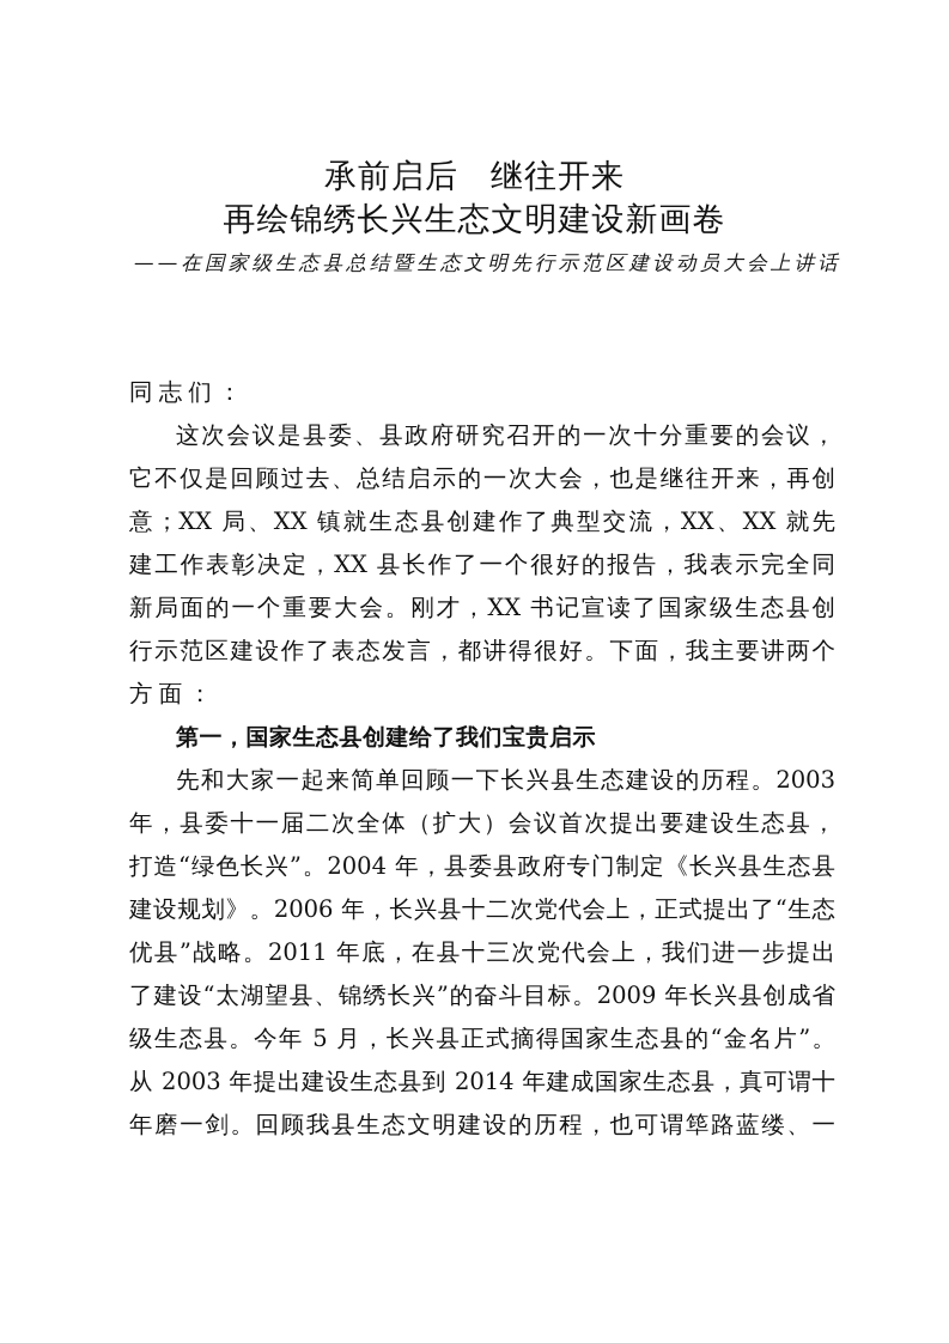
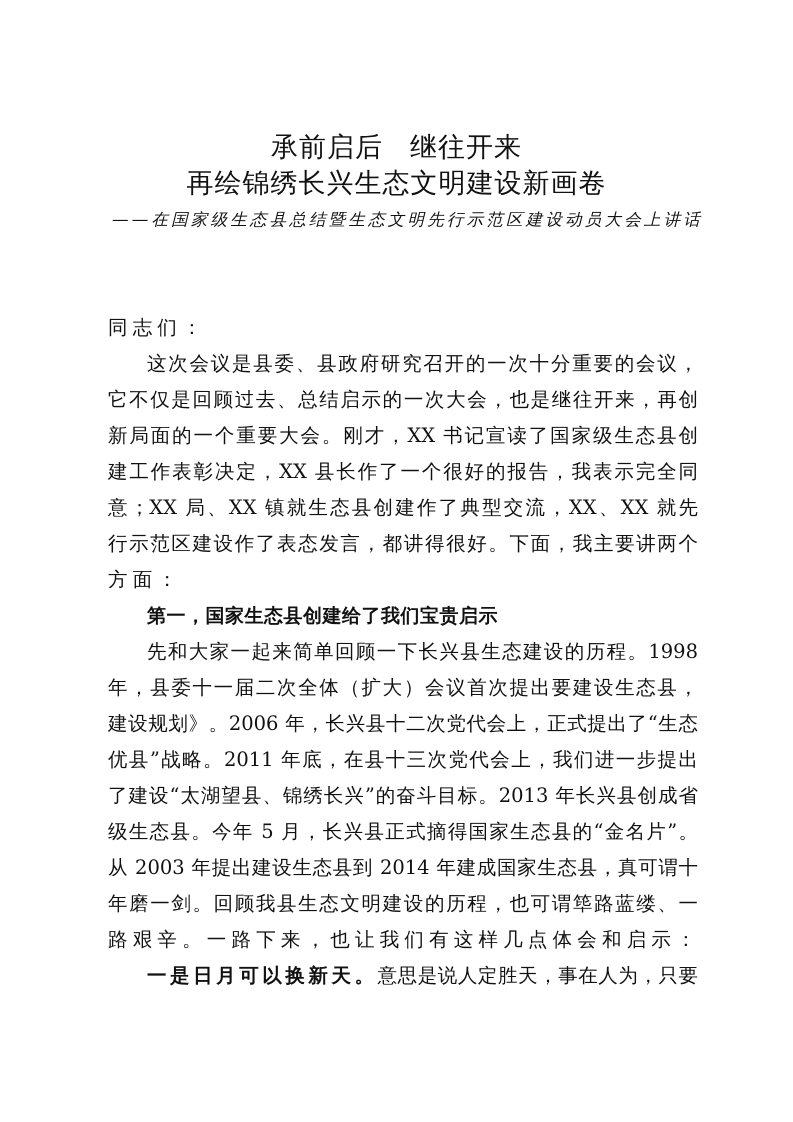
  承前启后 继往开来
  再绘锦绣长兴生态文明建设新画卷
  ——在国家级生态县总结暨生态文明先行示范区建设动员大会上讲话
  同志们：
  这次会议是县委、县政府研究召开的一次十分重要的会议，
  它不仅是回顾过去、总结启示的一次大会，也是继往开来，再创
- 意；XX 局、XX 镇就生态县创建作了典型交流，XX、XX 就先
+ 新局面的一个重要大会。刚才，XX 书记宣读了国家级生态县创
  建工作表彰决定，XX 县长作了一个很好的报告，我表示完全同
- 新局面的一个重要大会。刚才，XX 书记宣读了国家级生态县创
+ 意；XX 局、XX 镇就生态县创建作了典型交流，XX、XX 就先
  行示范区建设作了表态发言，都讲得很好。下面，我主要讲两个
  方面：
  第一，国家生态县创建给了我们宝贵启示
- 先和大家一起来简单回顾一下长兴县生态建设的历程。2003
+ 先和大家一起来简单回顾一下长兴县生态建设的历程。1998
  年，县委十一届二次全体（扩大）会议首次提出要建设生态县，
- 打造“绿色长兴”。2004 年，县委县政府专门制定《长兴县生态县
  建设规划》。2006 年，长兴县十二次党代会上，正式提出了“生态
  优县”战略。2011 年底，在县十三次党代会上，我们进一步提出
- 了建设“太湖望县、锦绣长兴”的奋斗目标。2009 年长兴县创成省
+ 了建设“太湖望县、锦绣长兴”的奋斗目标。2013 年长兴县创成省
  级生态县。今年 5 月，长兴县正式摘得国家生态县的“金名片”。
  从 2003 年提出建设生态县到 2014 年建成国家生态县，真可谓十
  年磨一剑。回顾我县生态文明建设的历程，也可谓筚路蓝缕、一
+ 路艰辛。一路下来，也让我们有这样几点体会和启示：
+ 一是日月可以换新天。意思是说人定胜天，事在人为，只要
